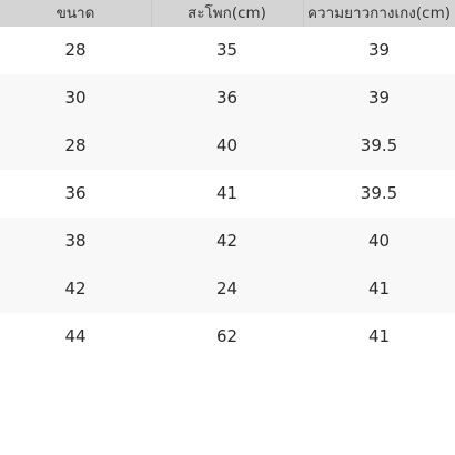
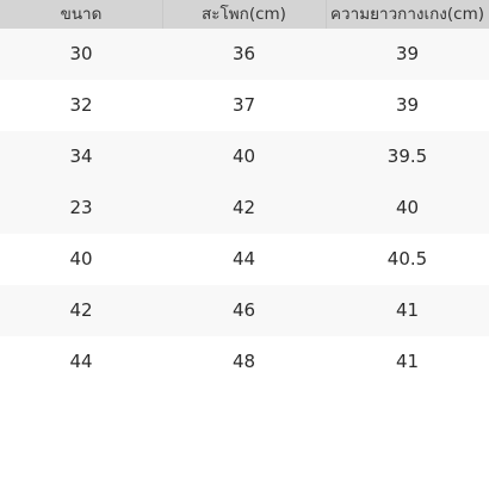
  ขนาด	สะโพก(cm)	ความยาวกางเกง(cm)
- 28	35	39
  30	36	39
+ 32	37	39
- 28	40	39.5
+ 34	40	39.5
- 36	41	39.5
- 38	42	40
+ 23	42	40
+ 40	44	40.5
- 42	24	41
+ 42	46	41
- 44	62	41
+ 44	48	41
